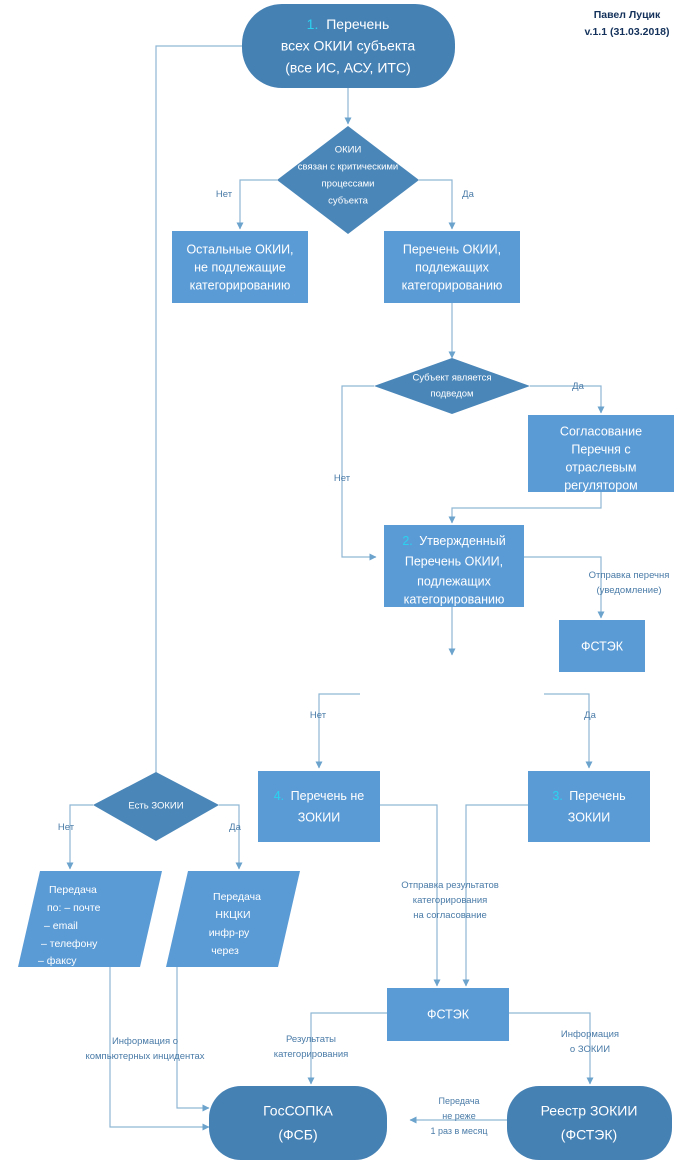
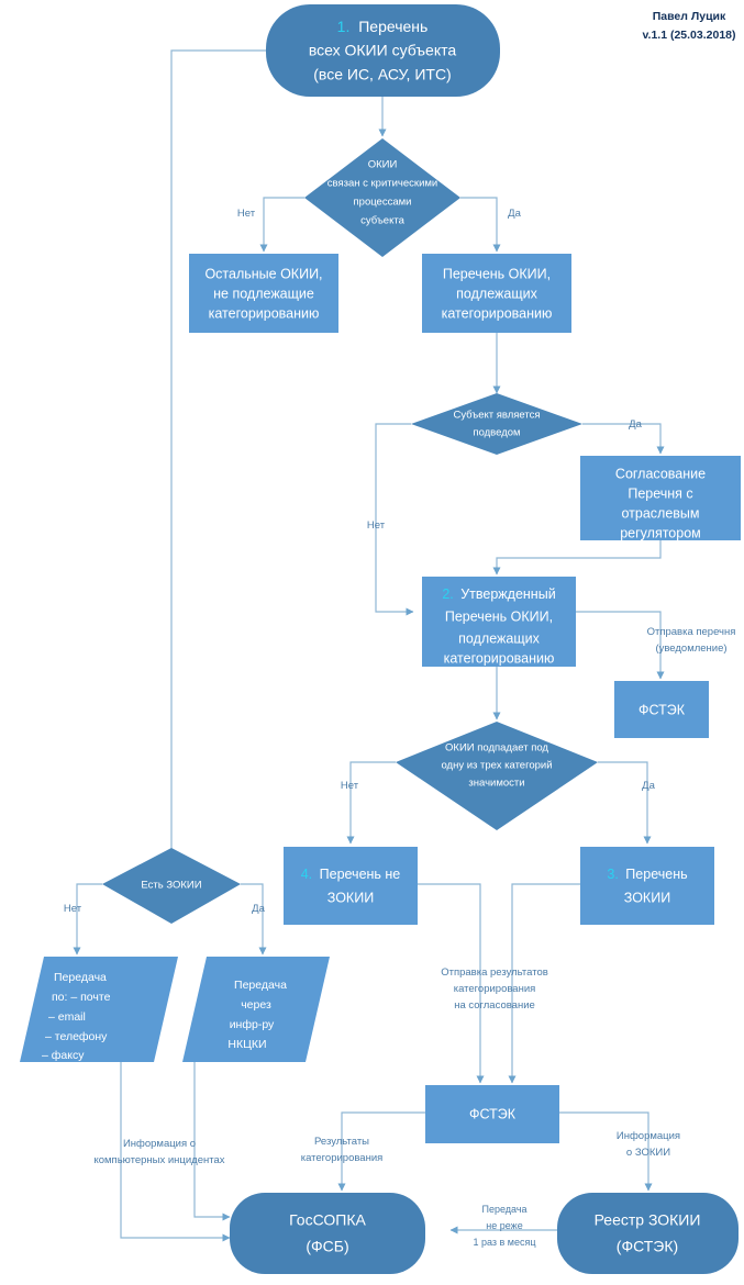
  1. Перечень
  всех ОКИИ субъекта
  (все ИС, АСУ, ИТС)
  Павел Луцик
- v.1.1 (31.03.2018)
+ v.1.1 (25.03.2018)
  ОКИИ
  связан с критическими
  процессами
  субъекта
  Нет
  Да
  Остальные ОКИИ,
  не подлежащие
  категорированию
  Перечень ОКИИ,
  подлежащих
  категорированию
  Субъект является
  подведом
  Да
  Нет
  Согласование
  Перечня с
  отраслевым
  регулятором
  2. Утвержденный
  Перечень ОКИИ,
  подлежащих
  категорированию
  Отправка перечня
  (уведомление)
  ФСТЭК
+ ОКИИ подпадает под
+ одну из трех категорий
+ значимости
  Нет
  Да
  4. Перечень не
  ЗОКИИ
  3. Перечень
  ЗОКИИ
  Есть ЗОКИИ
  Нет
  Да
  Передача
  по: – почте
  – email
  – телефону
  – факсу
  Передача
- НКЦКИ
+ через
  инфр-ру
- через
+ НКЦКИ
  Отправка результатов
  категорирования
  на согласование
  ФСТЭК
  Результаты
  категорирования
  Информация
  о ЗОКИИ
  Информация о
  компьютерных инцидентах
  ГосСОПКА
  (ФСБ)
  Реестр ЗОКИИ
  (ФСТЭК)
  Передача
  не реже
  1 раз в месяц
